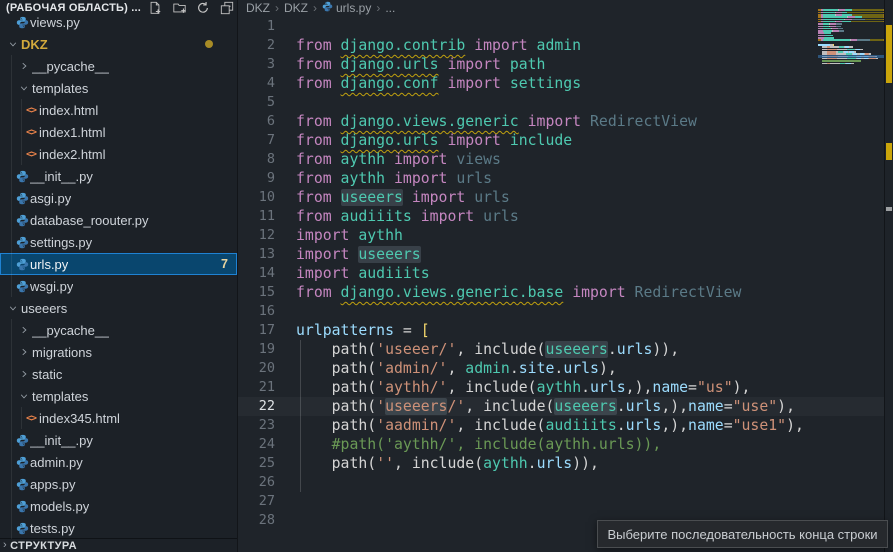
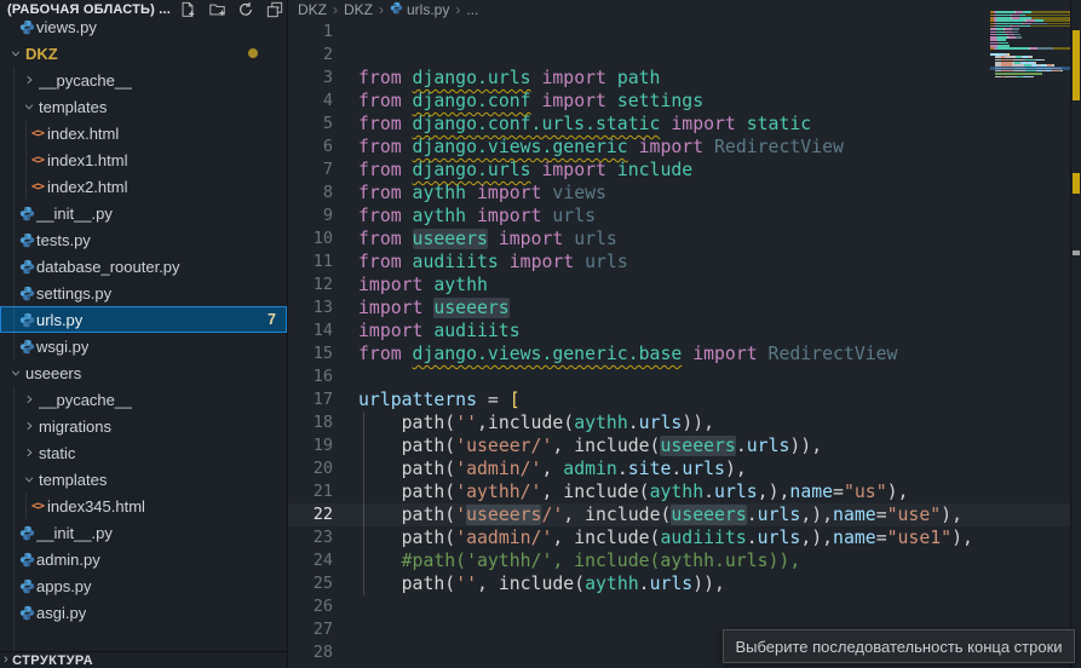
  (РАБОЧАЯ ОБЛАСТЬ) ...
  views.py
  DKZ
  __pycache__
  templates
  <>
  index.html
  <>
  index1.html
  <>
  index2.html
  __init__.py
- asgi.py
+ tests.py
  database_roouter.py
  settings.py
  urls.py
  7
  wsgi.py
  useeers
  __pycache__
  migrations
  static
  templates
  <>
  index345.html
  __init__.py
  admin.py
  apps.py
- models.py
- tests.py
+ asgi.py
  ›
  СТРУКТУРА
  DKZ
  ›
  DKZ
  ›
  urls.py
  ›
  ...
  1
  2
- from django.contrib import admin
  3
  from django.urls import path
  4
  from django.conf import settings
  5
+ from django.conf.urls.static import static
  6
  from django.views.generic import RedirectView
  7
  from django.urls import include
  8
  from aythh import views
  9
  from aythh import urls
  10
  from useeers import urls
  11
  from audiiits import urls
  12
  import aythh
  13
  import useeers
  14
  import audiiits
  15
  from django.views.generic.base import RedirectView
  16
  17
  urlpatterns = [
+ 18
+ path('',include(aythh.urls)),
  19
  path('useeer/', include(useeers.urls)),
  20
  path('admin/', admin.site.urls),
  21
  path('aythh/', include(aythh.urls,),name="us"),
  22
  path('useeers/', include(useeers.urls,),name="use"),
  23
  path('aadmin/', include(audiiits.urls,),name="use1"),
  24
  #path('aythh/', include(aythh.urls)),
  25
  path('', include(aythh.urls)),
  26
  27
  28
  Выберите последовательность конца строки
